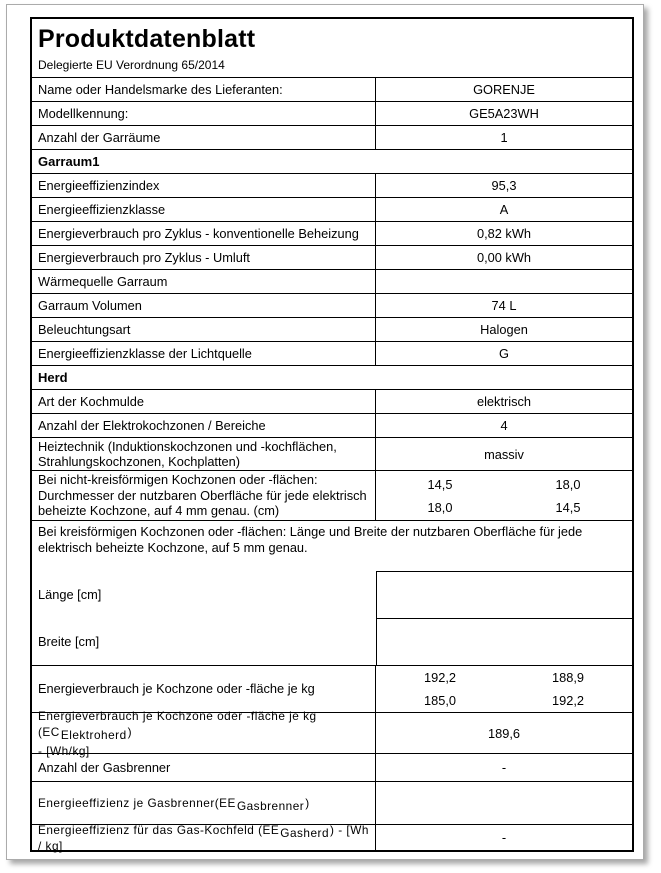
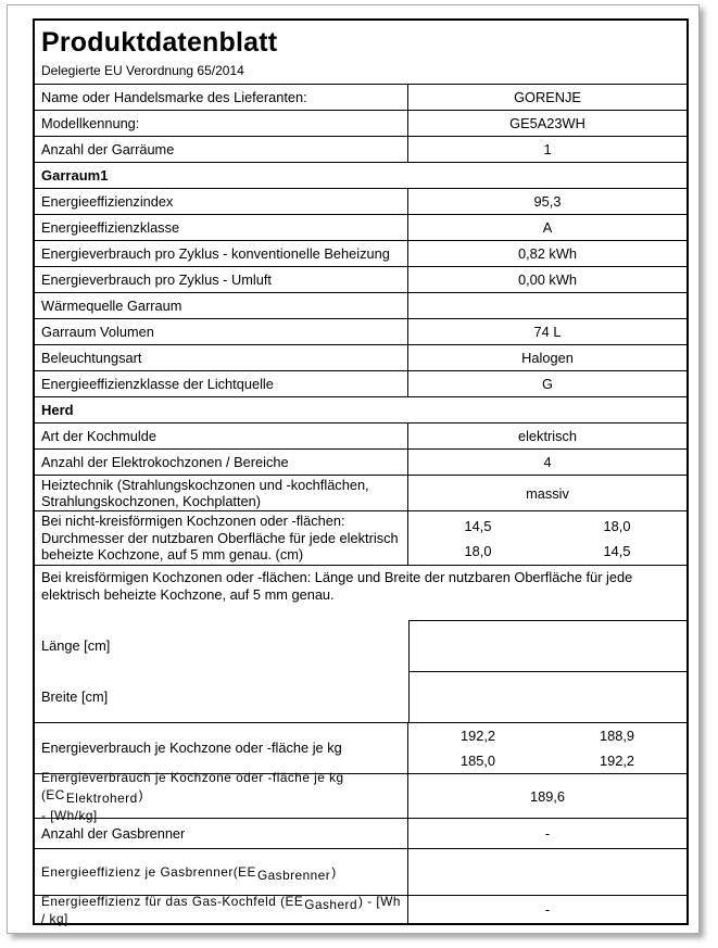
  Produktdatenblatt
  Delegierte EU Verordnung 65/2014
  Name oder Handelsmarke des Lieferanten:
  GORENJE
  Modellkennung:
  GE5A23WH
  Anzahl der Garräume
  1
  Garraum1
  Energieeffizienzindex
  95,3
  Energieeffizienzklasse
  A
  Energieverbrauch pro Zyklus - konventionelle Beheizung
  0,82 kWh
  Energieverbrauch pro Zyklus - Umluft
  0,00 kWh
  Wärmequelle Garraum
  Garraum Volumen
  74 L
  Beleuchtungsart
  Halogen
  Energieeffizienzklasse der Lichtquelle
  G
  Herd
  Art der Kochmulde
  elektrisch
  Anzahl der Elektrokochzonen / Bereiche
  4
- Heiztechnik (Induktionskochzonen und -kochflächen, Strahlungskochzonen, Kochplatten)
+ Heiztechnik (Strahlungskochzonen und -kochflächen, Strahlungskochzonen, Kochplatten)
  massiv
- Bei nicht-kreisförmigen Kochzonen oder -flächen: Durchmesser der nutzbaren Oberfläche für jede elektrisch beheizte Kochzone, auf 4 mm genau. (cm)
+ Bei nicht-kreisförmigen Kochzonen oder -flächen: Durchmesser der nutzbaren Oberfläche für jede elektrisch beheizte Kochzone, auf 5 mm genau. (cm)
  14,5
  18,0
  18,0
  14,5
  Bei kreisförmigen Kochzonen oder -flächen: Länge und Breite der nutzbaren Oberfläche für jede elektrisch beheizte Kochzone, auf 5 mm genau.
  Länge [cm]
  Breite [cm]
  Energieverbrauch je Kochzone oder -fläche je kg
  192,2
  188,9
  185,0
  192,2
  Energieverbrauch je Kochzone oder -fläche je kg (ECElektroherd)
  - [Wh/kg]
  189,6
  Anzahl der Gasbrenner
  -
  Energieeffizienz je Gasbrenner(EEGasbrenner)
  Energieeffizienz für das Gas-Kochfeld (EEGasherd) - [Wh / kg]
  -
